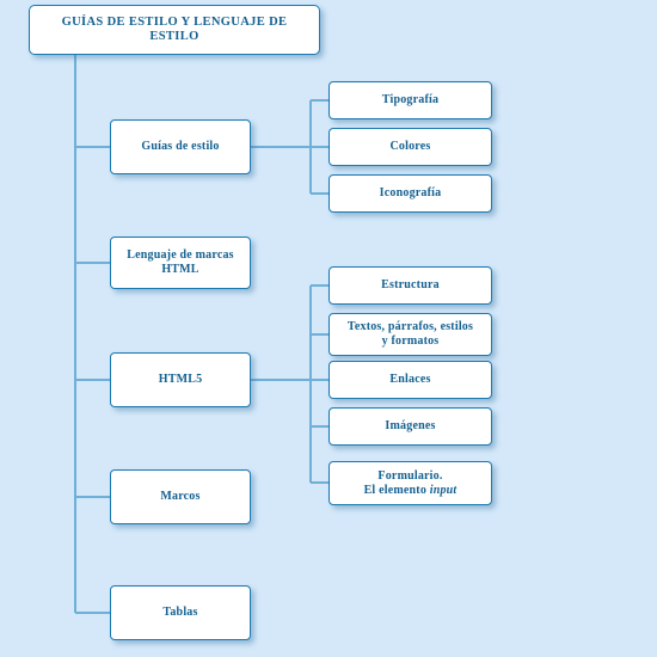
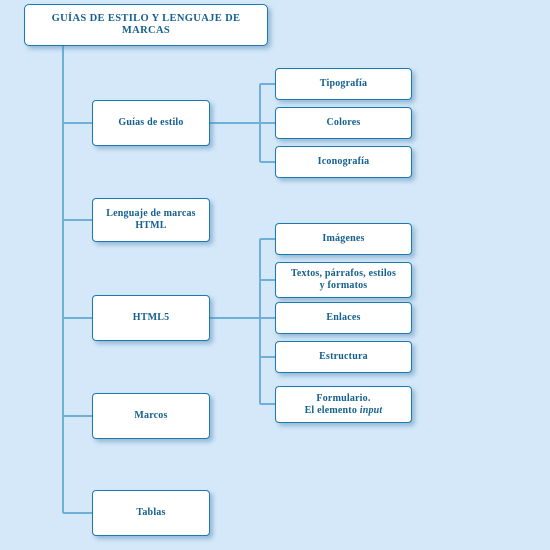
- GUÍAS DE ESTILO Y LENGUAJE DE ESTILO
+ GUÍAS DE ESTILO Y LENGUAJE DE MARCAS
  Guías de estilo
  Lenguaje de marcas
  HTML
  HTML5
  Marcos
  Tablas
  Tipografía
  Colores
  Iconografía
- Estructura
+ Imágenes
  Textos, párrafos, estilos
  y formatos
  Enlaces
- Imágenes
+ Estructura
  Formulario.
  El elemento input
